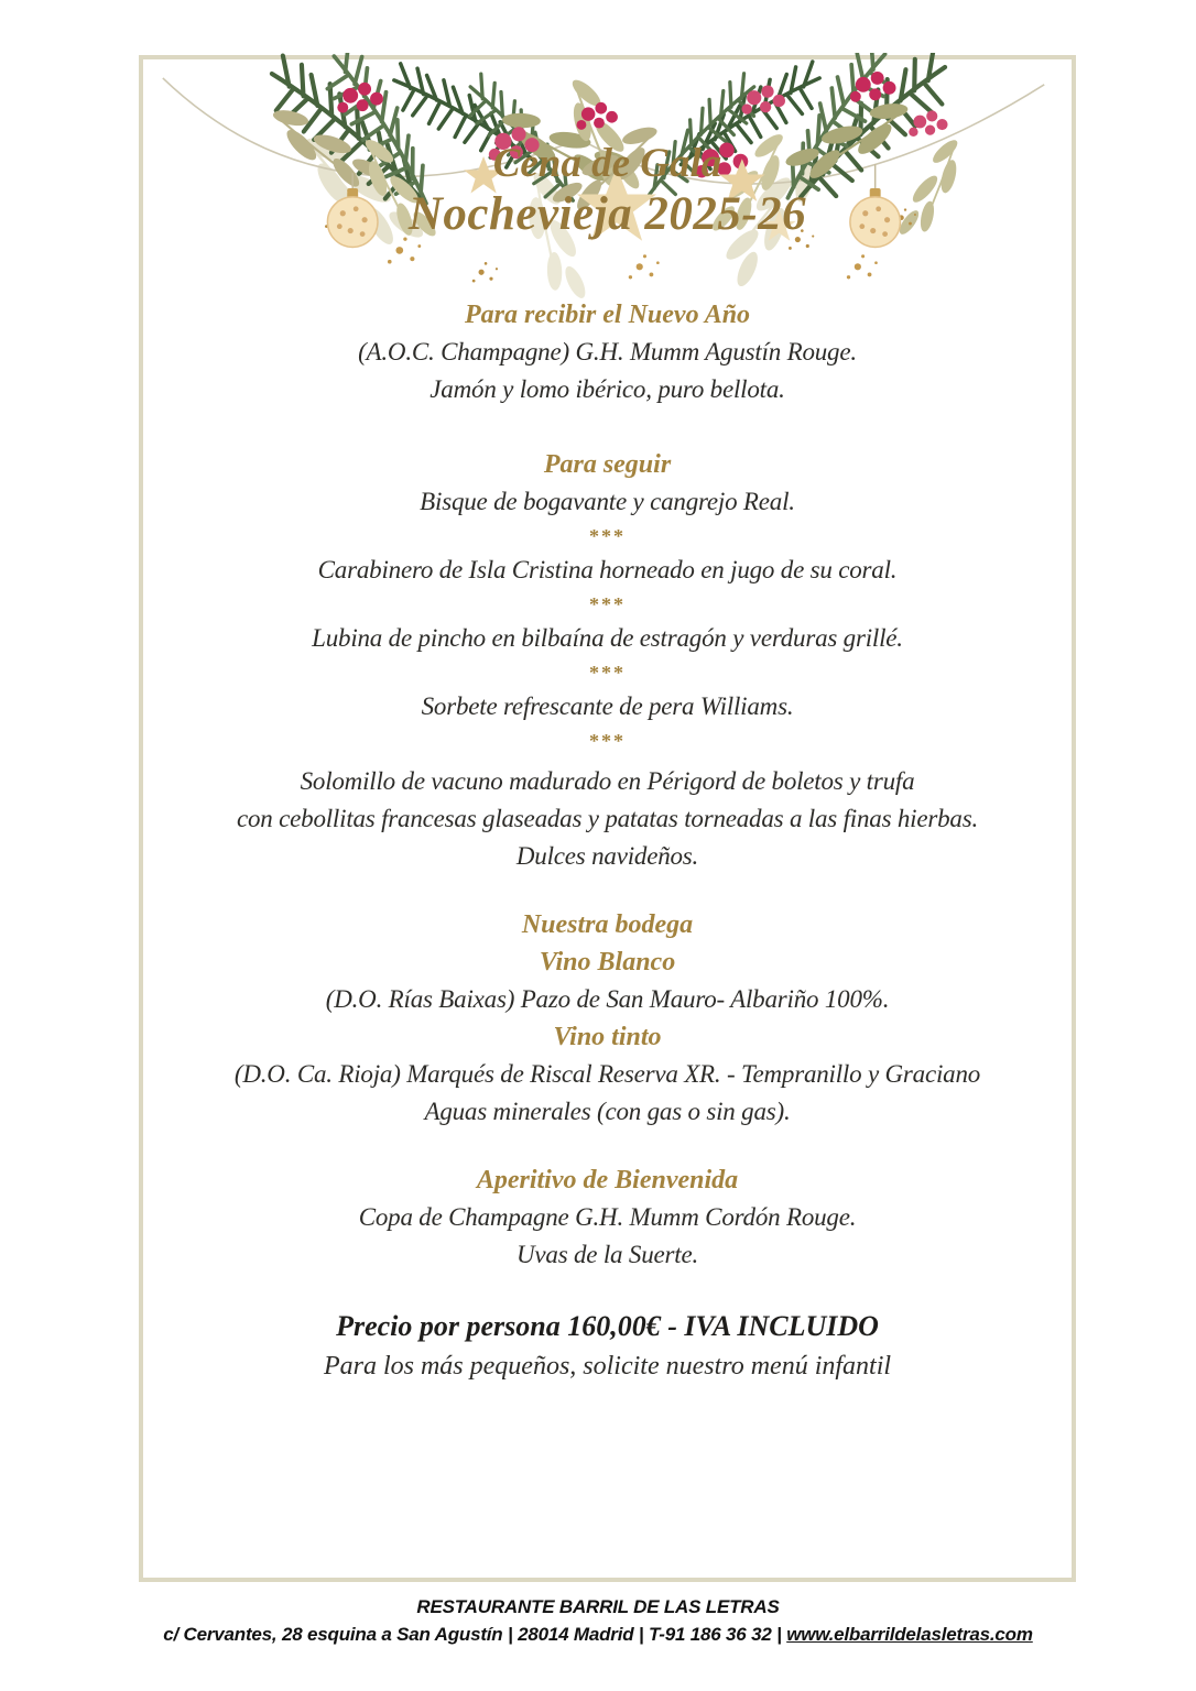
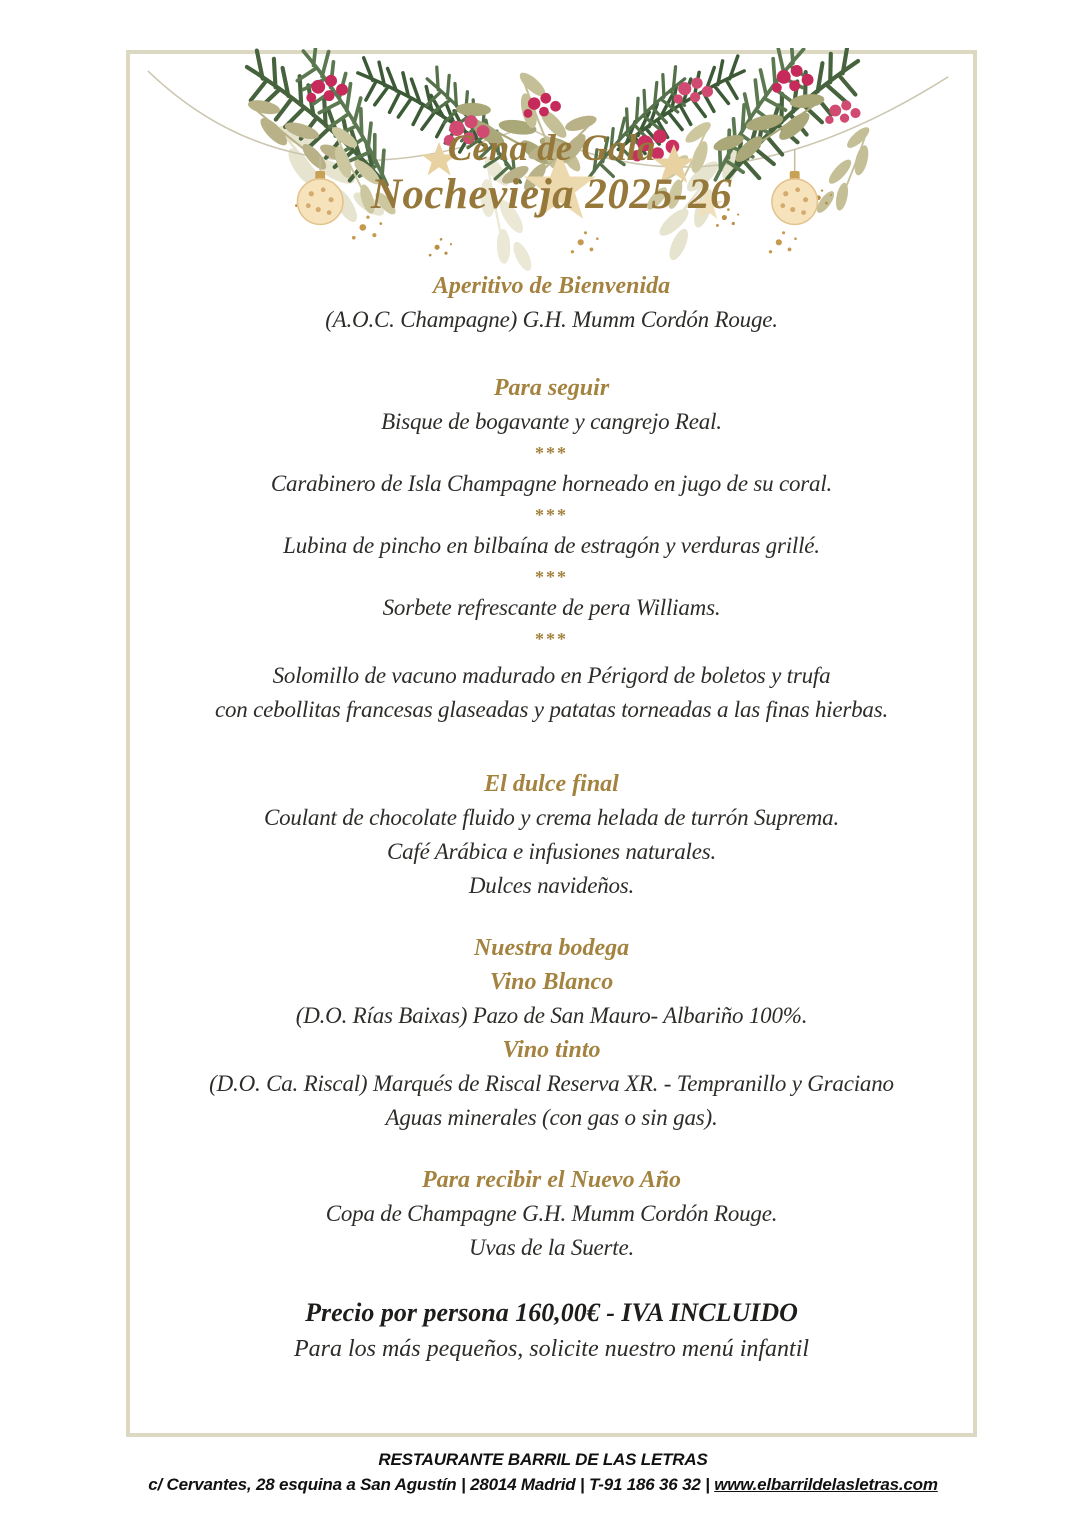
  Cena de Gala
  Nochevieja 2025-26
- Para recibir el Nuevo Año
+ Aperitivo de Bienvenida
- (A.O.C. Champagne) G.H. Mumm Agustín Rouge.
+ (A.O.C. Champagne) G.H. Mumm Cordón Rouge.
- Jamón y lomo ibérico, puro bellota.
  Para seguir
  Bisque de bogavante y cangrejo Real.
  ***
- Carabinero de Isla Cristina horneado en jugo de su coral.
+ Carabinero de Isla Champagne horneado en jugo de su coral.
  ***
  Lubina de pincho en bilbaína de estragón y verduras grillé.
  ***
  Sorbete refrescante de pera Williams.
  ***
  Solomillo de vacuno madurado en Périgord de boletos y trufa
  con cebollitas francesas glaseadas y patatas torneadas a las finas hierbas.
+ El dulce final
+ Coulant de chocolate fluido y crema helada de turrón Suprema.
+ Café Arábica e infusiones naturales.
  Dulces navideños.
  Nuestra bodega
  Vino Blanco
  (D.O. Rías Baixas) Pazo de San Mauro- Albariño 100%.
  Vino tinto
- (D.O. Ca. Rioja) Marqués de Riscal Reserva XR. - Tempranillo y Graciano
+ (D.O. Ca. Riscal) Marqués de Riscal Reserva XR. - Tempranillo y Graciano
  Aguas minerales (con gas o sin gas).
- Aperitivo de Bienvenida
+ Para recibir el Nuevo Año
  Copa de Champagne G.H. Mumm Cordón Rouge.
  Uvas de la Suerte.
  Precio por persona 160,00€ - IVA INCLUIDO
  Para los más pequeños, solicite nuestro menú infantil
  RESTAURANTE BARRIL DE LAS LETRAS
  c/ Cervantes, 28 esquina a San Agustín | 28014 Madrid | T-91 186 36 32 | www.elbarrildelasletras.com
